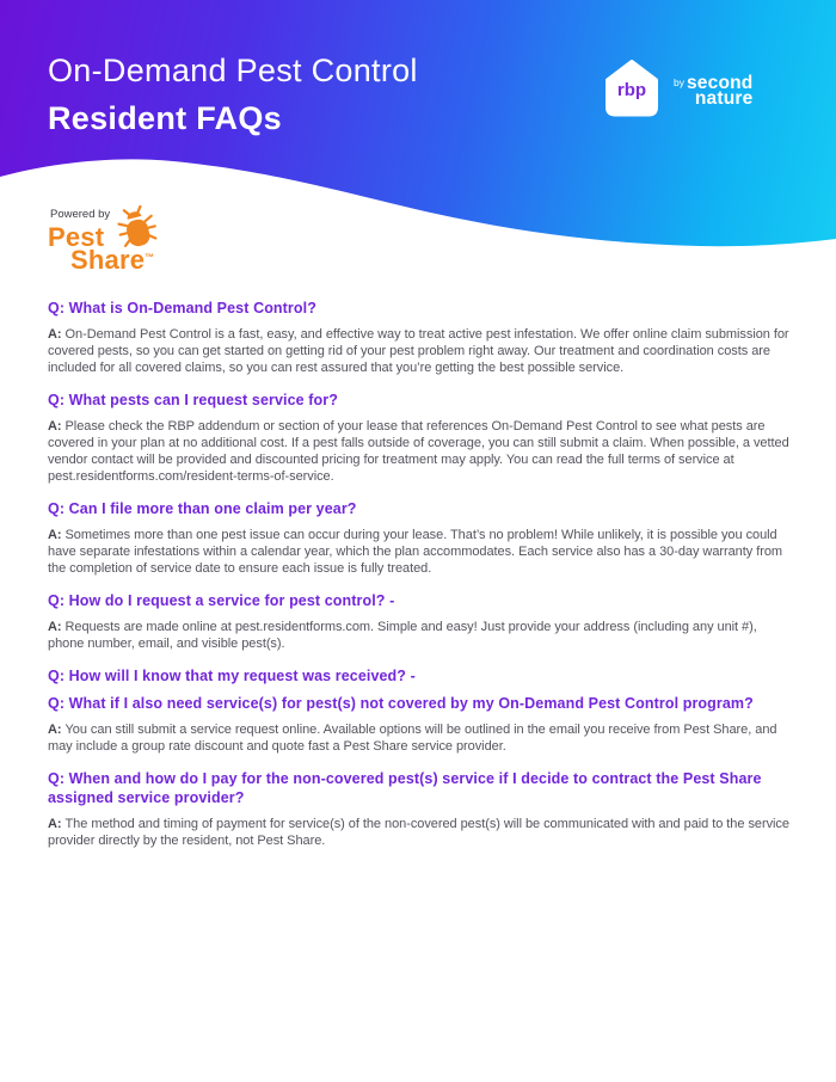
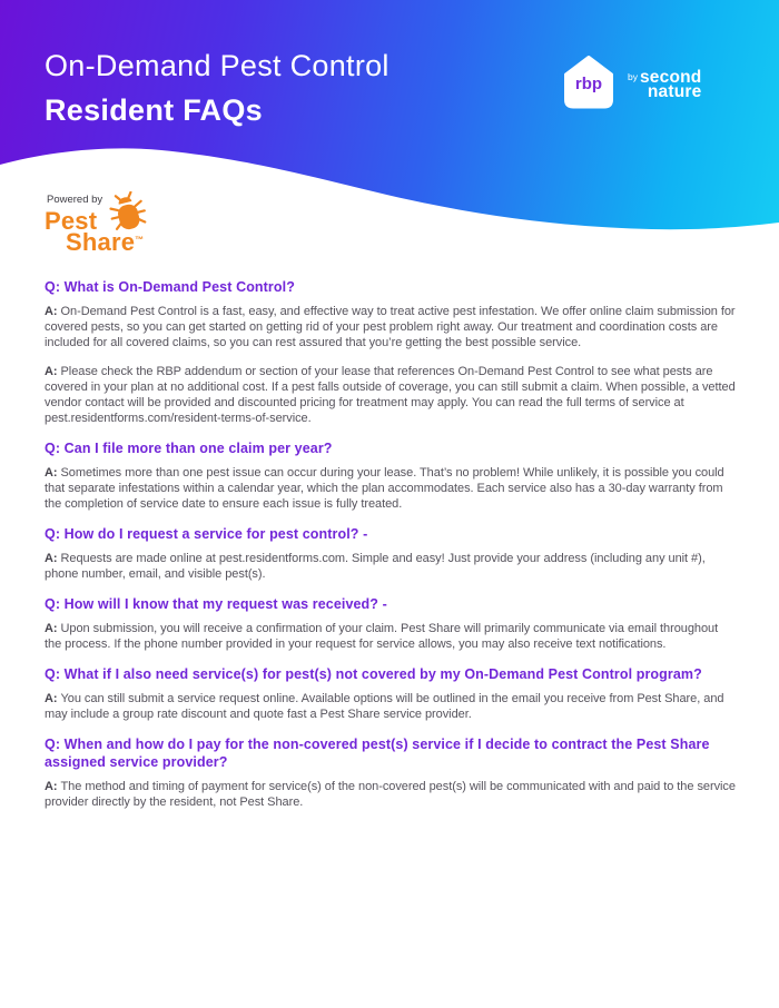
  On-Demand Pest Control
  Resident FAQs
  rbp
  by
  second
  nature
  Powered by
  Pest
  Share™
  Q: What is On-Demand Pest Control?
  A: On-Demand Pest Control is a fast, easy, and effective way to treat active pest infestation. We offer online claim submission for covered pests, so you can get started on getting rid of your pest problem right away. Our treatment and coordination costs are included for all covered claims, so you can rest assured that you’re getting the best possible service.
- Q: What pests can I request service for?
  A: Please check the RBP addendum or section of your lease that references On-Demand Pest Control to see what pests are covered in your plan at no additional cost. If a pest falls outside of coverage, you can still submit a claim. When possible, a vetted vendor contact will be provided and discounted pricing for treatment may apply. You can read the full terms of service at pest.residentforms.com/resident-terms-of-service.
  Q: Can I file more than one claim per year?
- A: Sometimes more than one pest issue can occur during your lease. That’s no problem! While unlikely, it is possible you could have separate infestations within a calendar year, which the plan accommodates. Each service also has a 30-day warranty from the completion of service date to ensure each issue is fully treated.
+ A: Sometimes more than one pest issue can occur during your lease. That’s no problem! While unlikely, it is possible you could that separate infestations within a calendar year, which the plan accommodates. Each service also has a 30-day warranty from the completion of service date to ensure each issue is fully treated.
  Q: How do I request a service for pest control? -
  A: Requests are made online at pest.residentforms.com. Simple and easy! Just provide your address (including any unit #), phone number, email, and visible pest(s).
  Q: How will I know that my request was received? -
+ A: Upon submission, you will receive a confirmation of your claim. Pest Share will primarily communicate via email throughout the process. If the phone number provided in your request for service allows, you may also receive text notifications.
  Q: What if I also need service(s) for pest(s) not covered by my On-Demand Pest Control program?
  A: You can still submit a service request online. Available options will be outlined in the email you receive from Pest Share, and may include a group rate discount and quote fast a Pest Share service provider.
  Q: When and how do I pay for the non-covered pest(s) service if I decide to contract the Pest Share assigned service provider?
  A: The method and timing of payment for service(s) of the non-covered pest(s) will be communicated with and paid to the service provider directly by the resident, not Pest Share.
